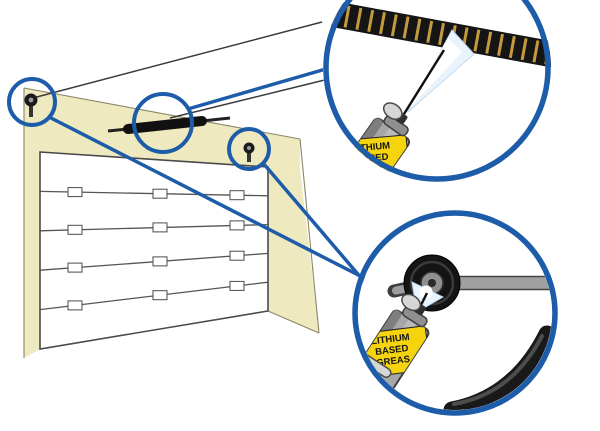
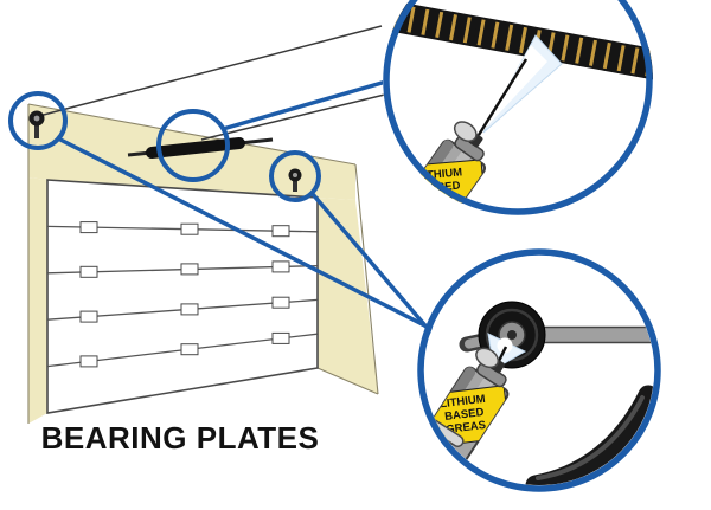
+ BEARING PLATES
